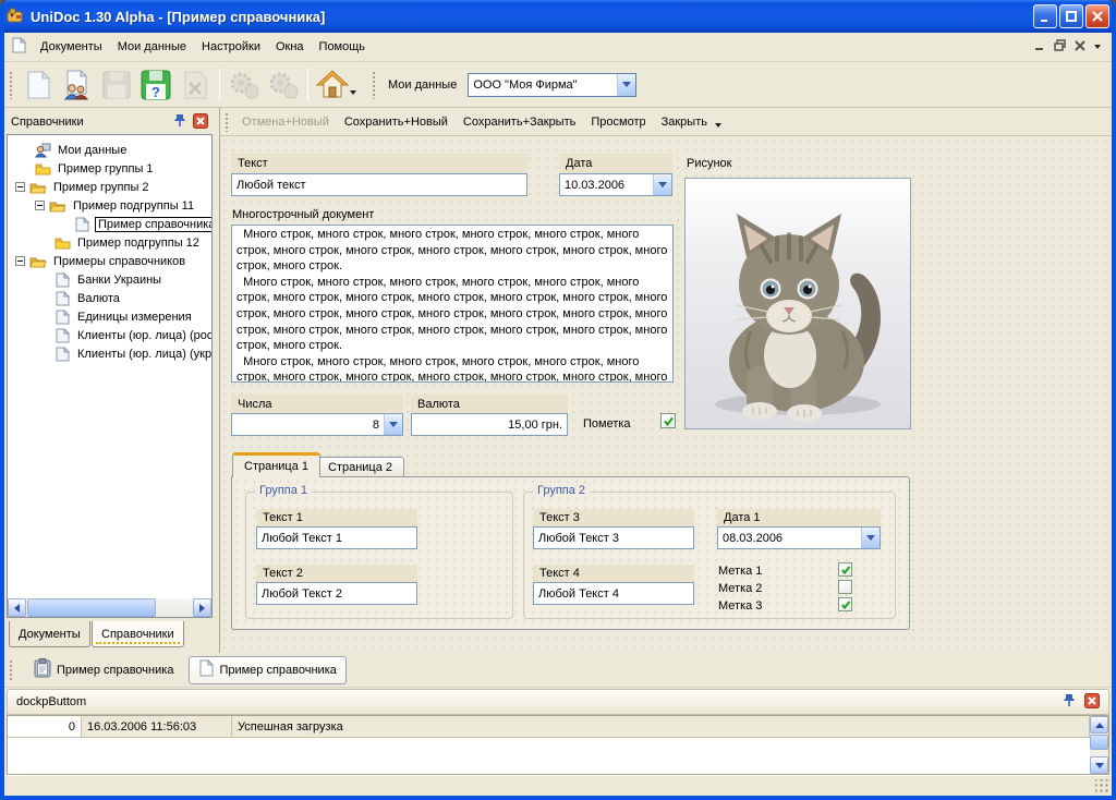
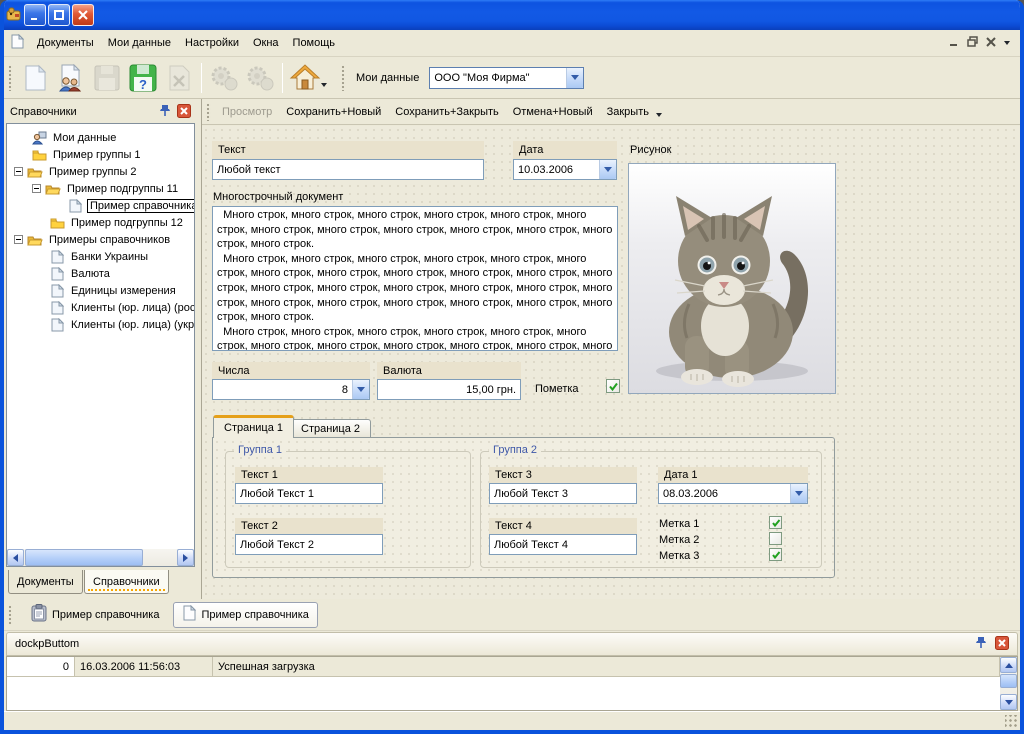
- UniDoc 1.30 Alpha - [Пример справочника]
  Документы
  Мои данные
  Настройки
  Окна
  Помощь
  ?
  Мои данные
  ООО "Моя Фирма"
  Справочники
  Мои данные
  Пример группы 1
  Пример группы 2
  Пример подгруппы 11
  Пример справочник
  Пример подгруппы 12
  Примеры справочников
  Банки Украины
  Валюта
  Единицы измерения
  Клиенты (юр. лица) (рос
  Клиенты (юр. лица) (укр
  Документы
  Справочники
- Отмена+Новый
+ Просмотр
  Сохранить+Новый
  Сохранить+Закрыть
- Просмотр
+ Отмена+Новый
  Закрыть
  Текст
  Любой текст
  Дата
  10.03.2006
  Рисунок
  Многострочный документ
  Много строк, много строк, много строк, много строк, много строк, много строк, много строк, много строк, много строк, много строк, много строк, много строк, много строк.
  Много строк, много строк, много строк, много строк, много строк, много строк, много строк, много строк, много строк, много строк, много строк, много строк, много строк, много строк, много строк, много строк, много строк, много строк, много строк, много строк, много строк, много строк, много строк, много строк, много строк.
  Много строк, много строк, много строк, много строк, много строк, много строк, много строк, много строк, много строк, много строк, много строк, много
  Числа
  8
  Валюта
  15,00 грн.
  Пометка
  Страница 1
  Страница 2
  Группа 1
  Текст 1
  Любой Текст 1
  Текст 2
  Любой Текст 2
  Группа 2
  Текст 3
  Любой Текст 3
  Текст 4
  Любой Текст 4
  Дата 1
  08.03.2006
  Метка 1
  Метка 2
  Метка 3
  Пример справочника
  Пример справочника
  dockpButtom
  0
  16.03.2006 11:56:03
  Успешная загрузка
